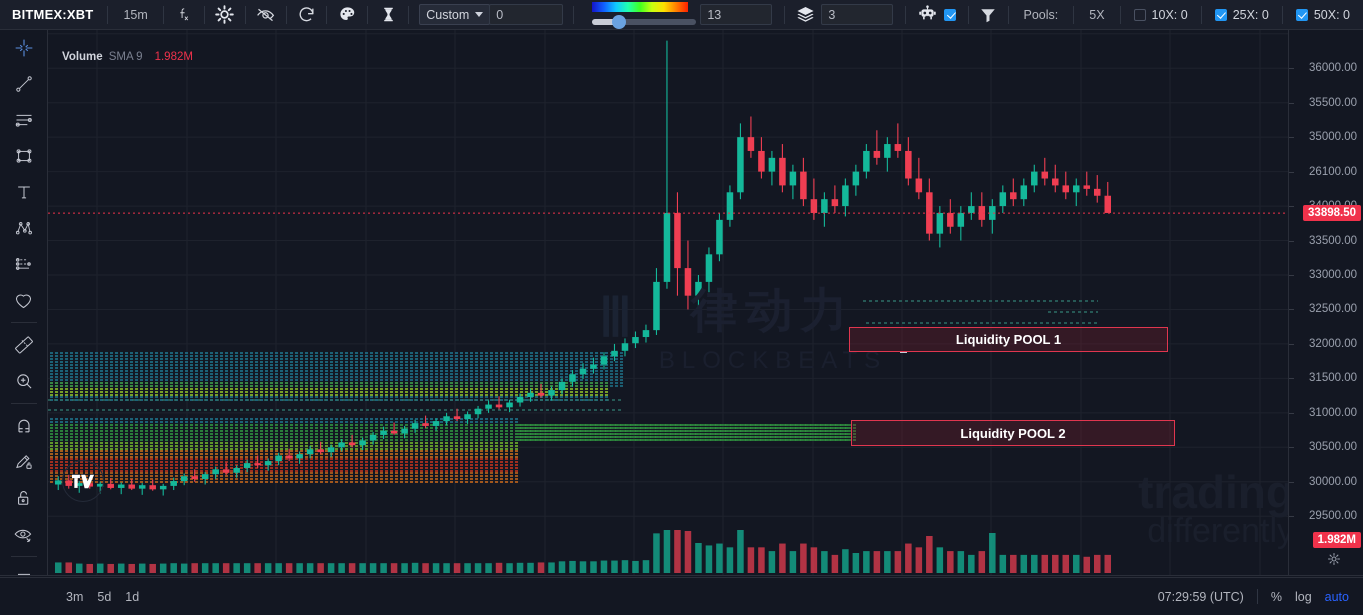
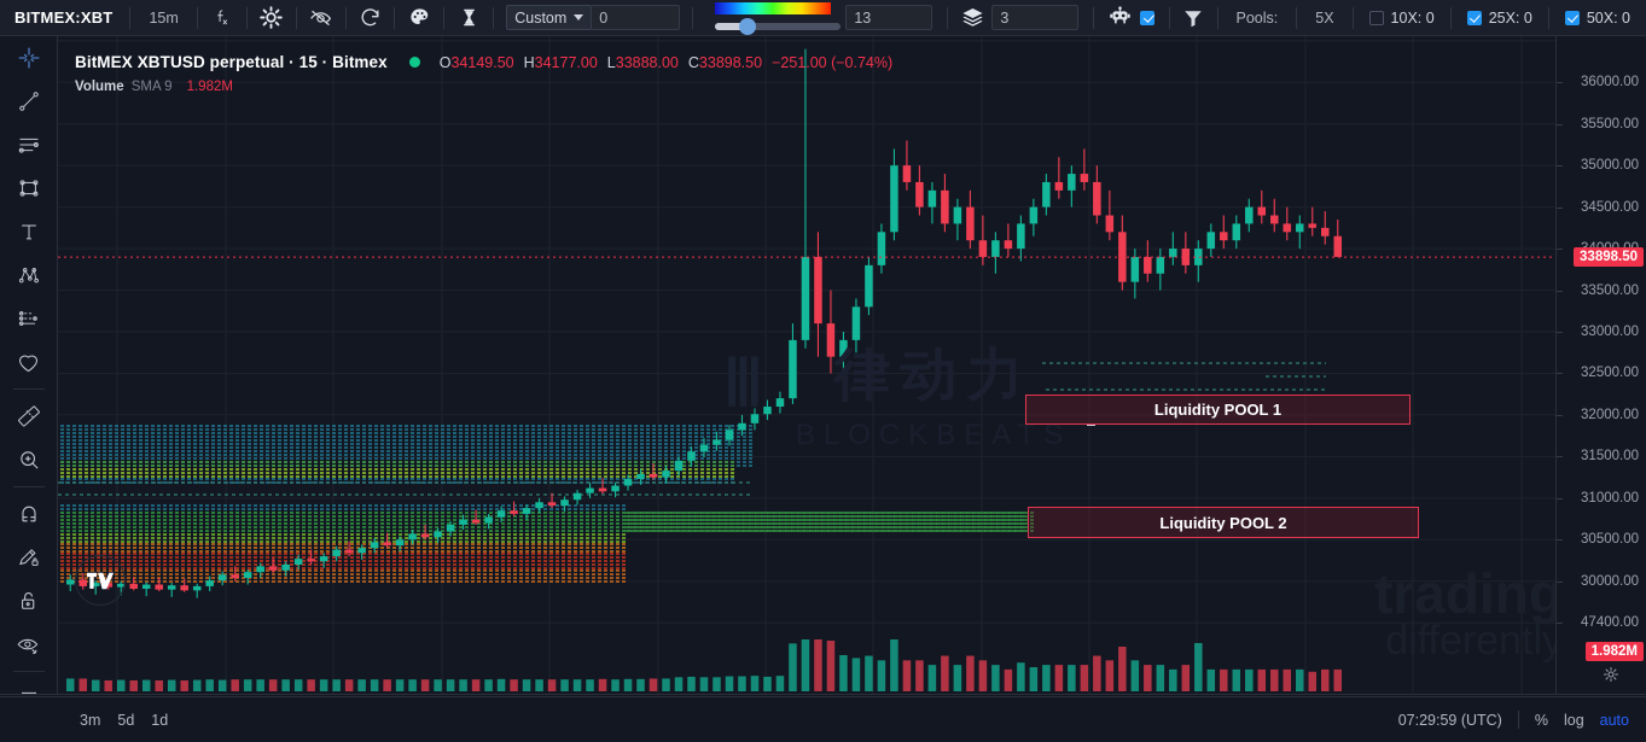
  BITMEX:XBT
  15m
  Custom
  0
  13
  3
  Pools:
  5X
  10X: 0
  25X: 0
  50X: 0
  律动力
  BLOCKBEATS
  trading
  differently
  Liquidity POOL 1
  Liquidity POOL 2
+ BitMEX XBTUSD perpetual · 15 · Bitmex
+ O34149.50
+ H34177.00
+ L33888.00
+ C33898.50
+ −251.00 (−0.74%)
  Volume
  SMA 9
  1.982M
  36000.00
  35500.00
  35000.00
- 26100.00
+ 34500.00
  33500.00
  33000.00
  32500.00
  32000.00
  31500.00
  31000.00
  30500.00
  30000.00
- 29500.00
+ 47400.00
  33898.50
  1.982M
  3m
  5d
  1d
  07:29:59 (UTC)
  %
  log
  auto
